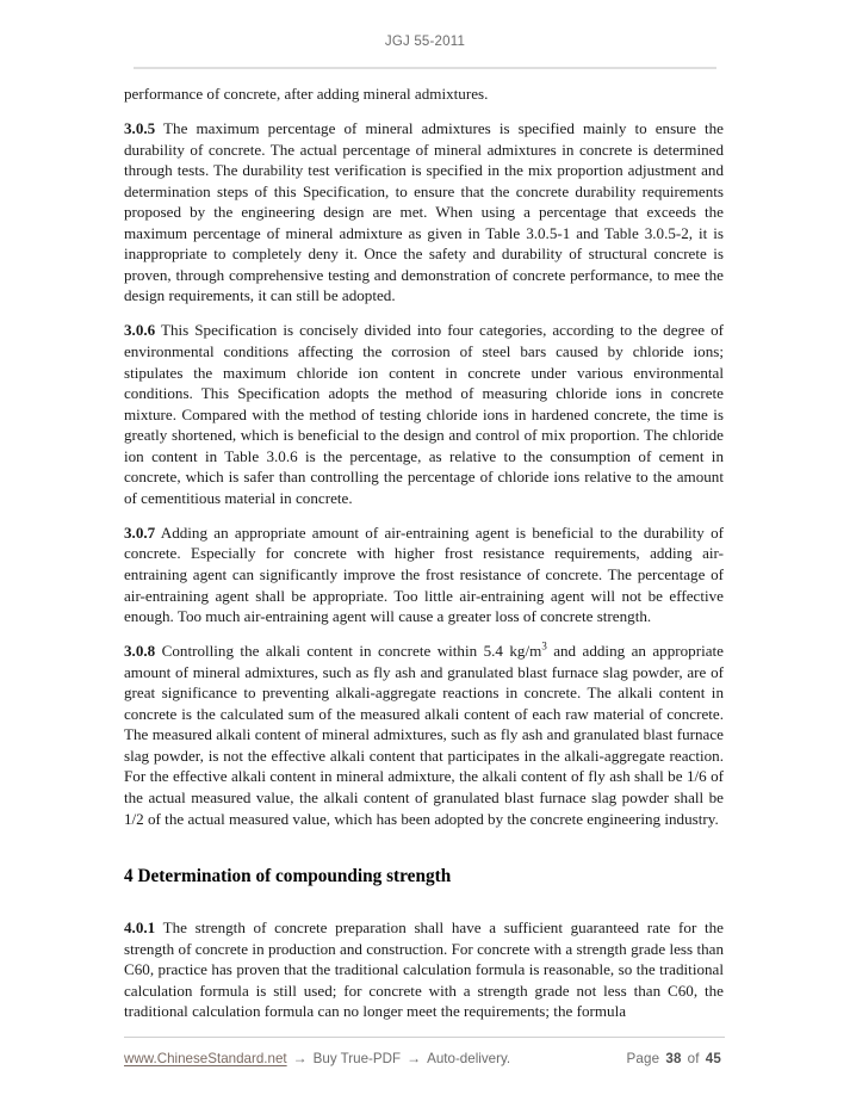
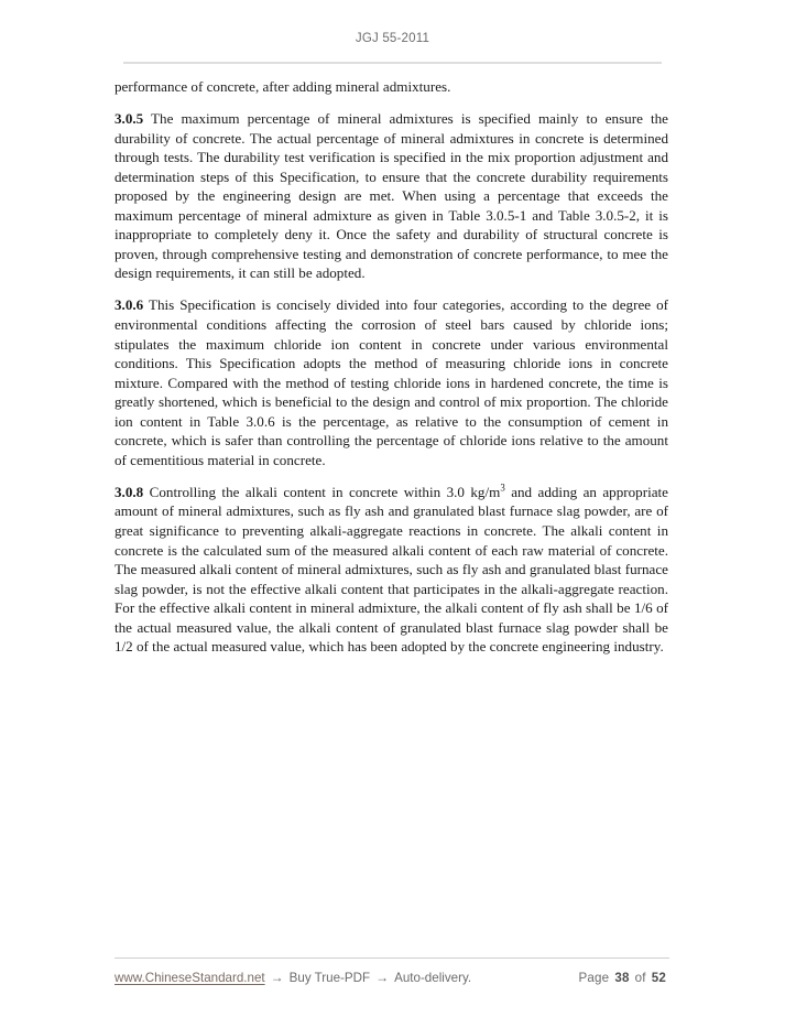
  JGJ 55-2011
  performance of concrete, after adding mineral admixtures.
  3.0.5 The maximum percentage of mineral admixtures is specified mainly to ensure the durability of concrete. The actual percentage of mineral admixtures in concrete is determined through tests. The durability test verification is specified in the mix proportion adjustment and determination steps of this Specification, to ensure that the concrete durability requirements proposed by the engineering design are met. When using a percentage that exceeds the maximum percentage of mineral admixture as given in Table 3.0.5-1 and Table 3.0.5-2, it is inappropriate to completely deny it. Once the safety and durability of structural concrete is proven, through comprehensive testing and demonstration of concrete performance, to mee the design requirements, it can still be adopted.
  3.0.6 This Specification is concisely divided into four categories, according to the degree of environmental conditions affecting the corrosion of steel bars caused by chloride ions; stipulates the maximum chloride ion content in concrete under various environmental conditions. This Specification adopts the method of measuring chloride ions in concrete mixture. Compared with the method of testing chloride ions in hardened concrete, the time is greatly shortened, which is beneficial to the design and control of mix proportion. The chloride ion content in Table 3.0.6 is the percentage, as relative to the consumption of cement in concrete, which is safer than controlling the percentage of chloride ions relative to the amount of cementitious material in concrete.
- 3.0.7 Adding an appropriate amount of air-entraining agent is beneficial to the durability of concrete. Especially for concrete with higher frost resistance requirements, adding air-entraining agent can significantly improve the frost resistance of concrete. The percentage of air-entraining agent shall be appropriate. Too little air-entraining agent will not be effective enough. Too much air-entraining agent will cause a greater loss of concrete strength.
- 3.0.8 Controlling the alkali content in concrete within 5.4 kg/m3 and adding an appropriate amount of mineral admixtures, such as fly ash and granulated blast furnace slag powder, are of great significance to preventing alkali-aggregate reactions in concrete. The alkali content in concrete is the calculated sum of the measured alkali content of each raw material of concrete. The measured alkali content of mineral admixtures, such as fly ash and granulated blast furnace slag powder, is not the effective alkali content that participates in the alkali-aggregate reaction. For the effective alkali content in mineral admixture, the alkali content of fly ash shall be 1/6 of the actual measured value, the alkali content of granulated blast furnace slag powder shall be 1/2 of the actual measured value, which has been adopted by the concrete engineering industry.
+ 3.0.8 Controlling the alkali content in concrete within 3.0 kg/m3 and adding an appropriate amount of mineral admixtures, such as fly ash and granulated blast furnace slag powder, are of great significance to preventing alkali-aggregate reactions in concrete. The alkali content in concrete is the calculated sum of the measured alkali content of each raw material of concrete. The measured alkali content of mineral admixtures, such as fly ash and granulated blast furnace slag powder, is not the effective alkali content that participates in the alkali-aggregate reaction. For the effective alkali content in mineral admixture, the alkali content of fly ash shall be 1/6 of the actual measured value, the alkali content of granulated blast furnace slag powder shall be 1/2 of the actual measured value, which has been adopted by the concrete engineering industry.
- 4 Determination of compounding strength
- 4.0.1 The strength of concrete preparation shall have a sufficient guaranteed rate for the strength of concrete in production and construction. For concrete with a strength grade less than C60, practice has proven that the traditional calculation formula is reasonable, so the traditional calculation formula is still used; for concrete with a strength grade not less than C60, the traditional calculation formula can no longer meet the requirements; the formula
  www.ChineseStandard.net
  →
  Buy True-PDF
  →
  Auto-delivery.
- Page 38 of 45
+ Page 38 of 52
